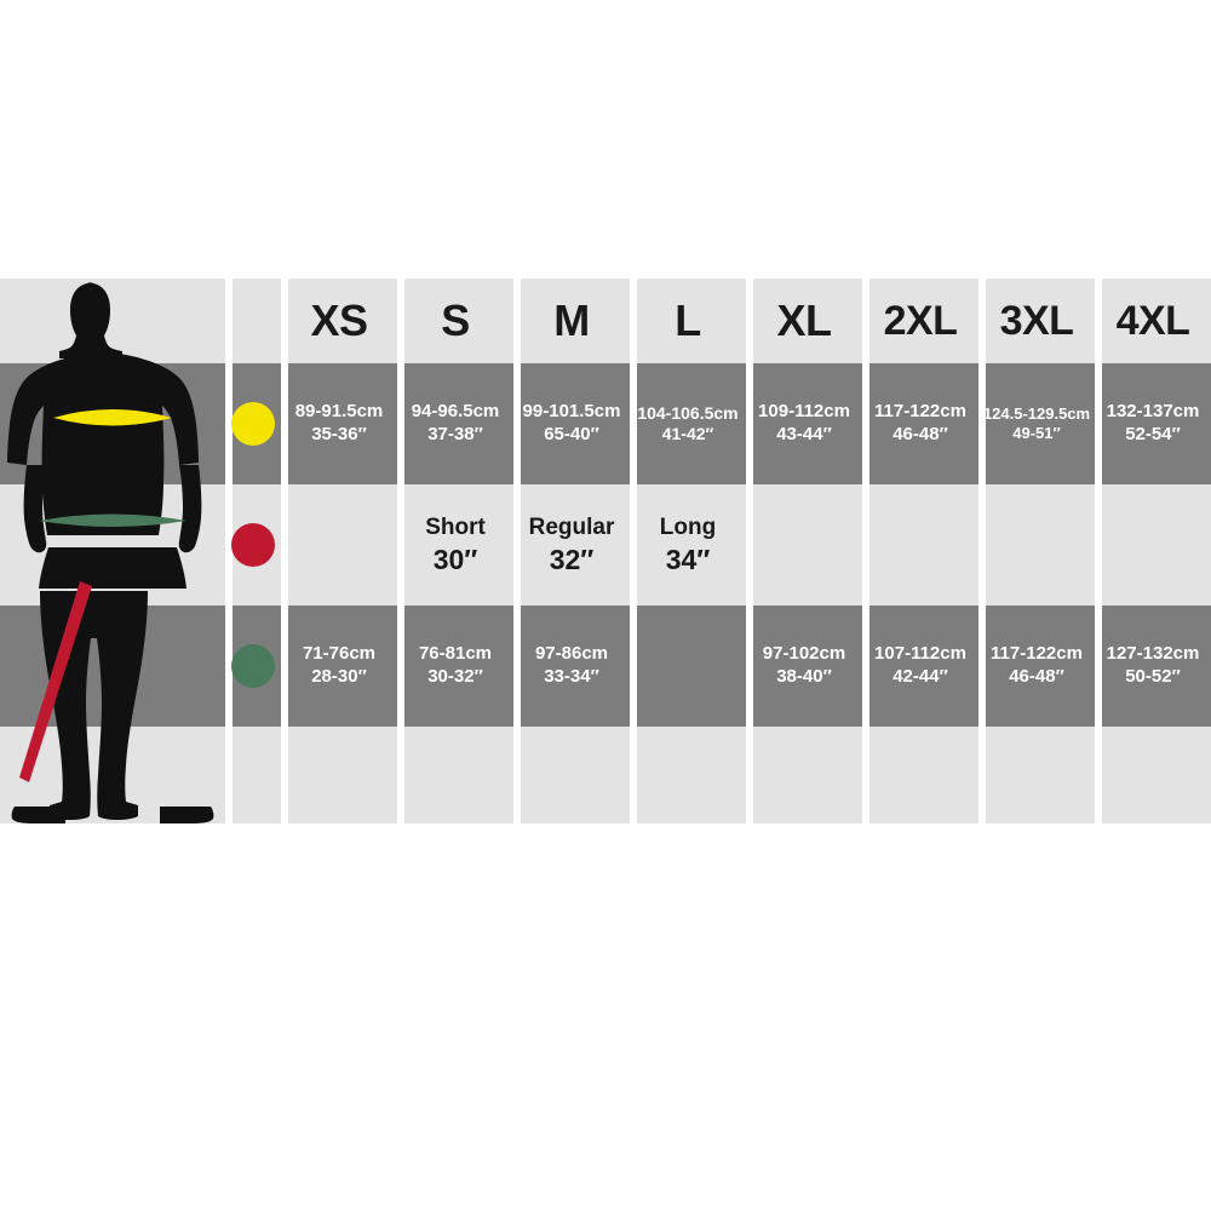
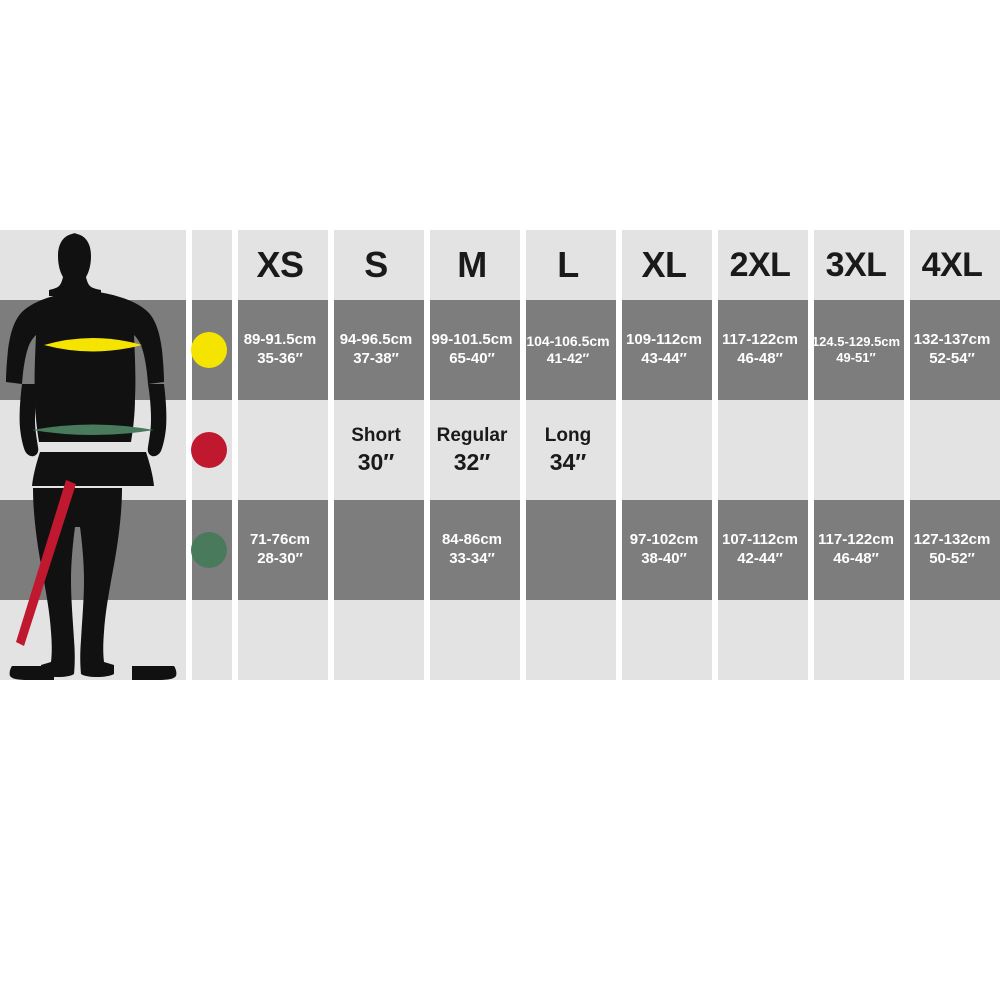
  XS
  S
  M
  L
  XL
  2XL
  3XL
  4XL
  89-91.5cm
  35-36″
  94-96.5cm
  37-38″
  99-101.5cm
  65-40″
  104-106.5cm
  41-42″
  109-112cm
  43-44″
  117-122cm
  46-48″
  124.5-129.5cm
  49-51″
  132-137cm
  52-54″
  Short
  30″
  Regular
  32″
  Long
  34″
  71-76cm
  28-30″
- 76-81cm
- 30-32″
- 97-86cm
+ 84-86cm
  33-34″
  97-102cm
  38-40″
  107-112cm
  42-44″
  117-122cm
  46-48″
  127-132cm
  50-52″
